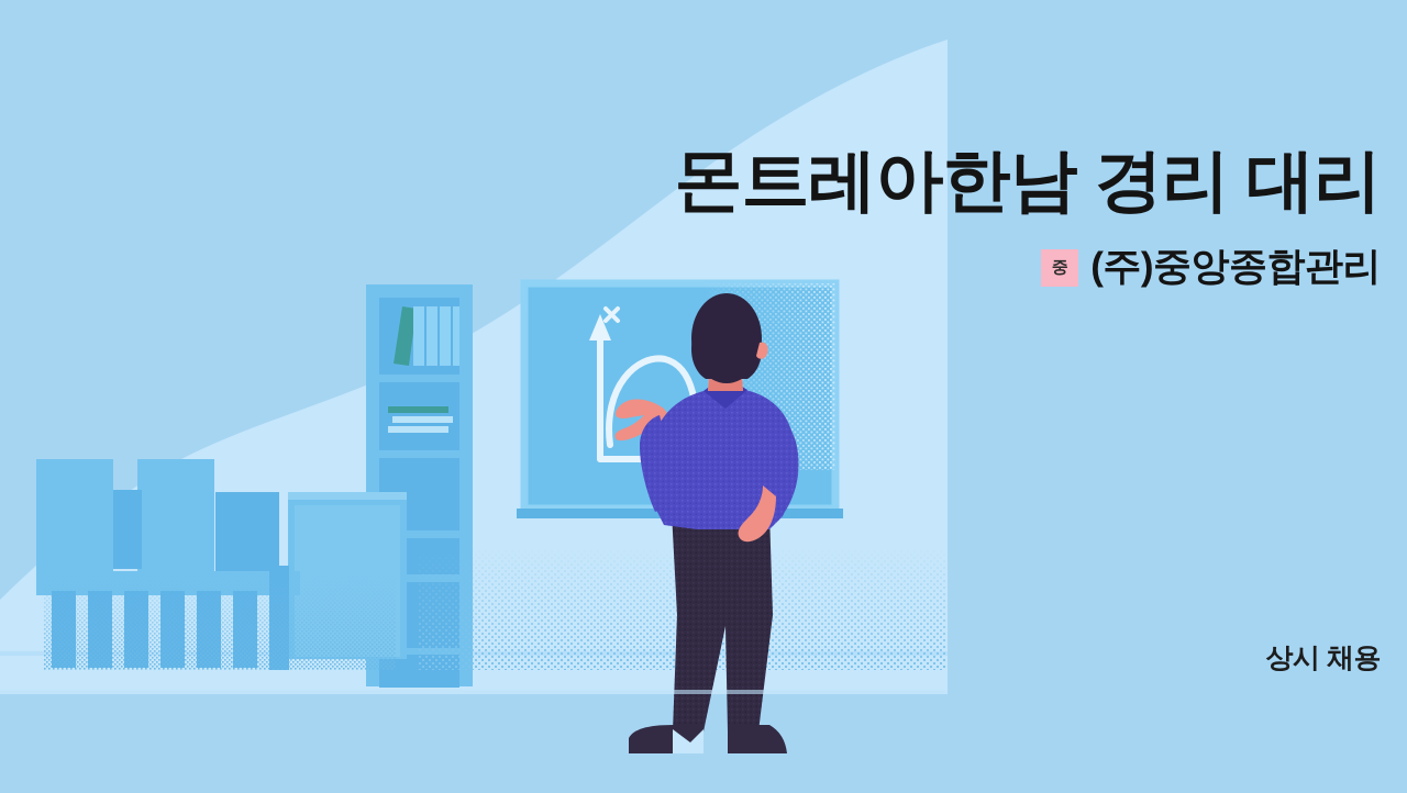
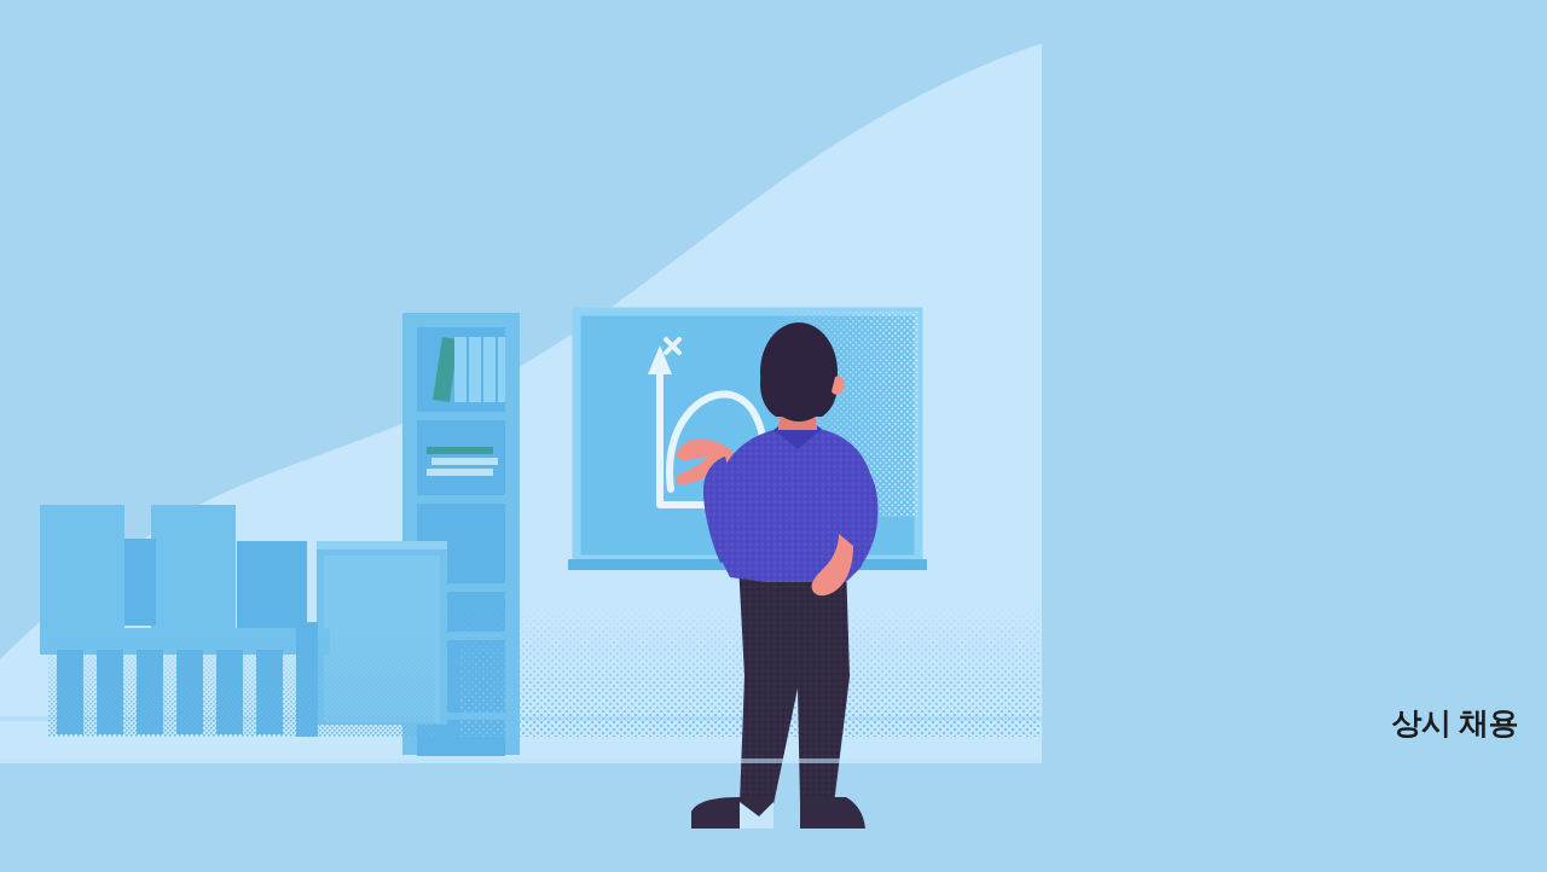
- 몬트레아한남 경리 대리
- 중
- (주)중앙종합관리
  상시 채용
